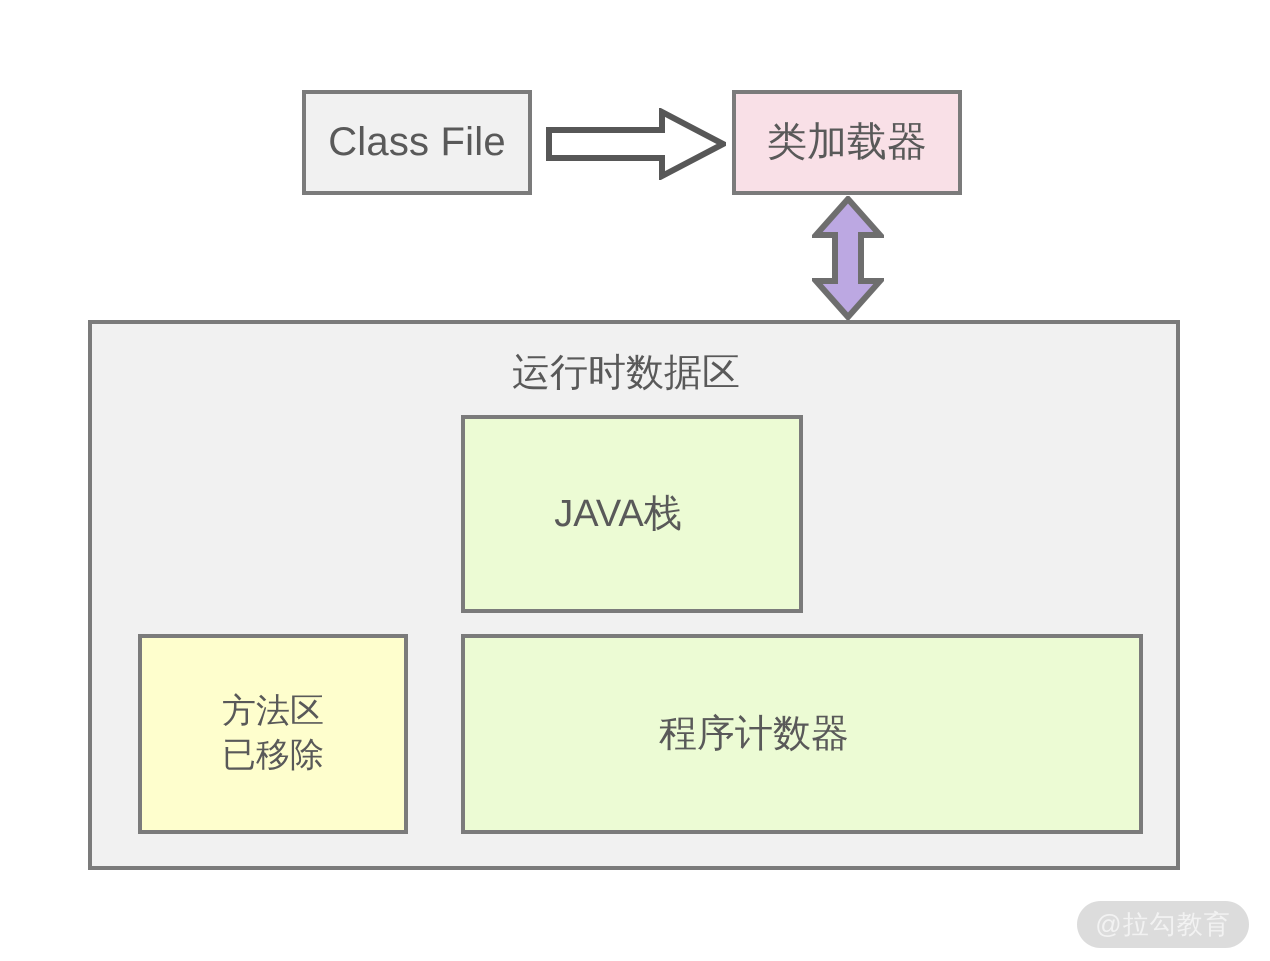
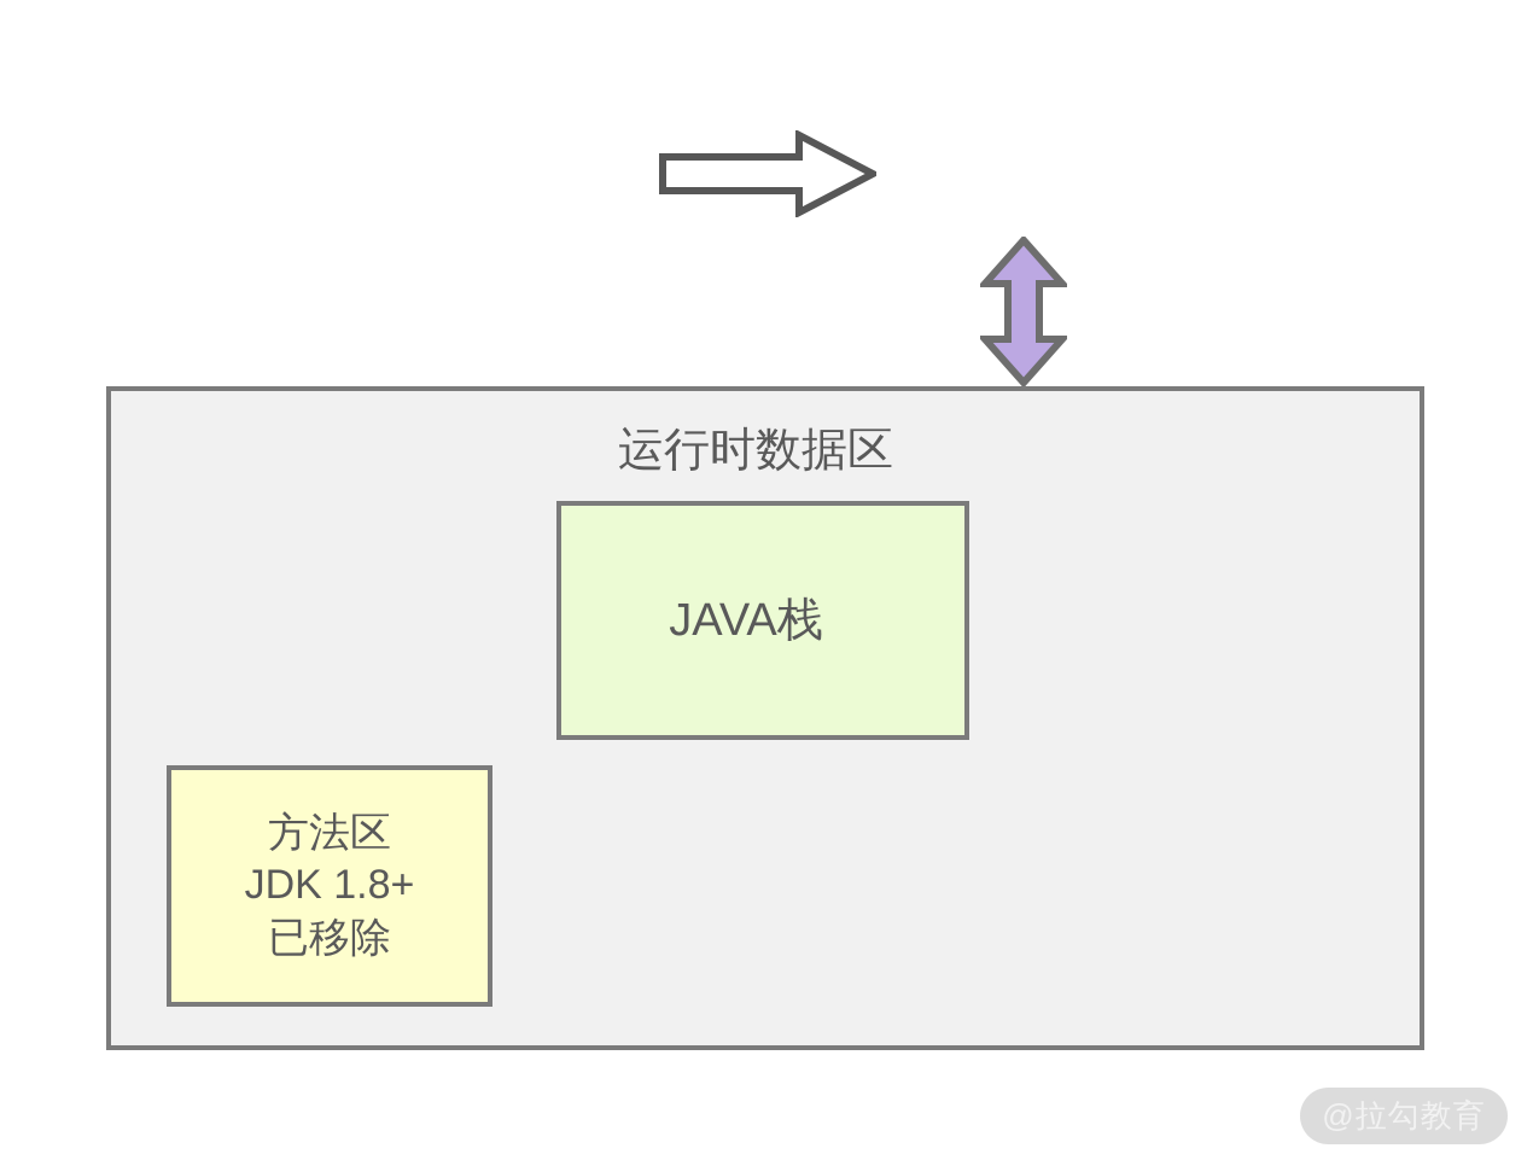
- Class File
- 类加载器
  运行时数据区
  JAVA栈
  方法区
+ JDK 1.8+
  已移除
- 程序计数器
